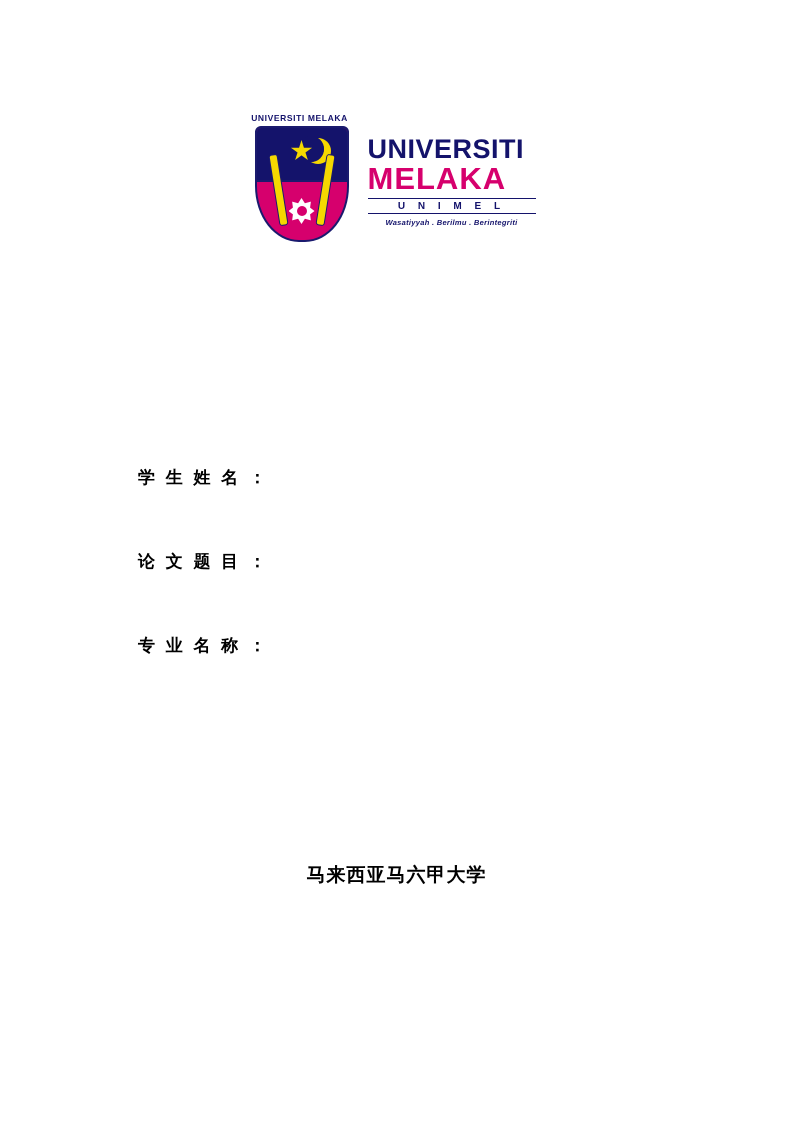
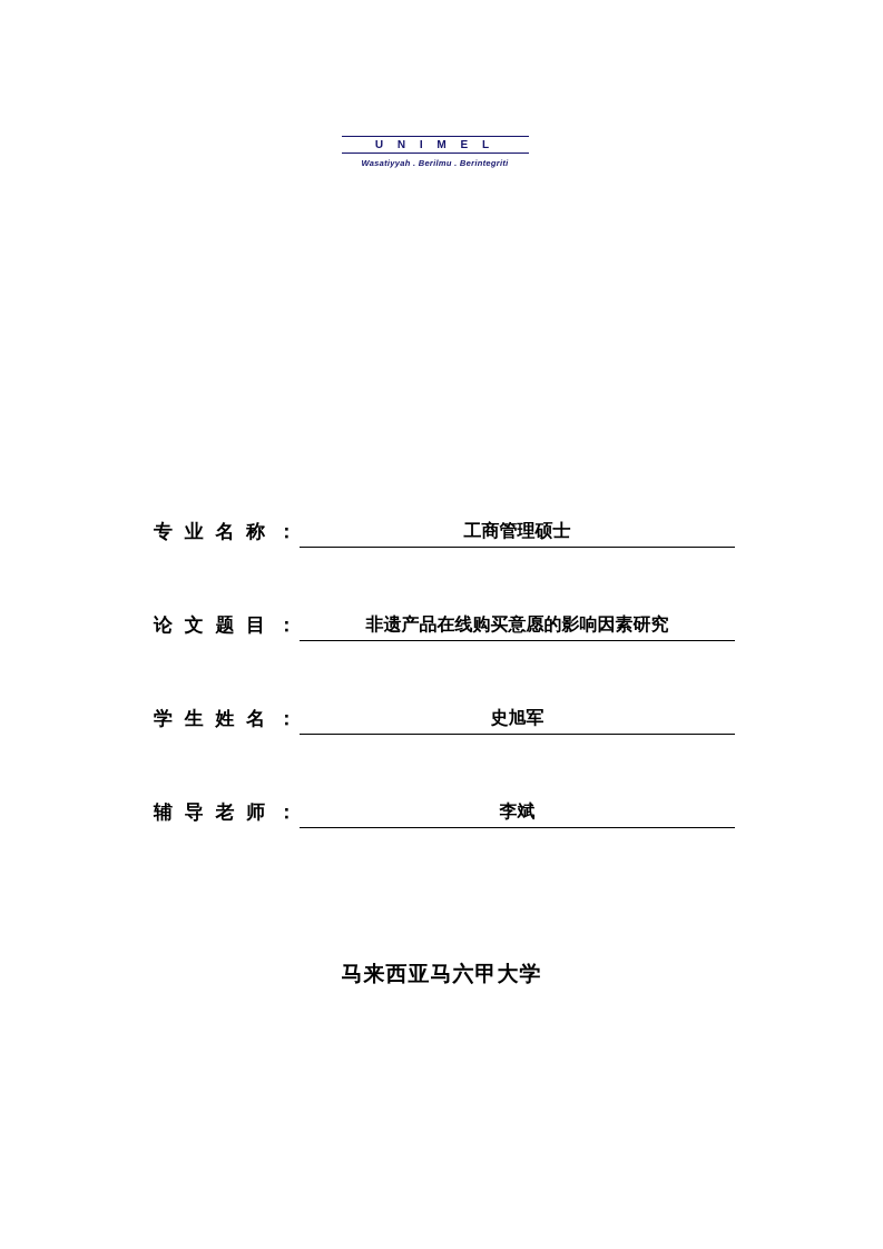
- UNIVERSITI MELAKA
- UNIVERSITI
- MELAKA
  U N I M E L
  Wasatiyyah . Berilmu . Berintegriti
- 学 生 姓 名 ：
+ 专 业 名 称 ：
+ 工商管理硕士
  论 文 题 目 ：
+ 非遗产品在线购买意愿的影响因素研究
- 专 业 名 称 ：
+ 学 生 姓 名 ：
+ 史旭军
+ 辅 导 老 师 ：
+ 李斌
  马来西亚马六甲大学
